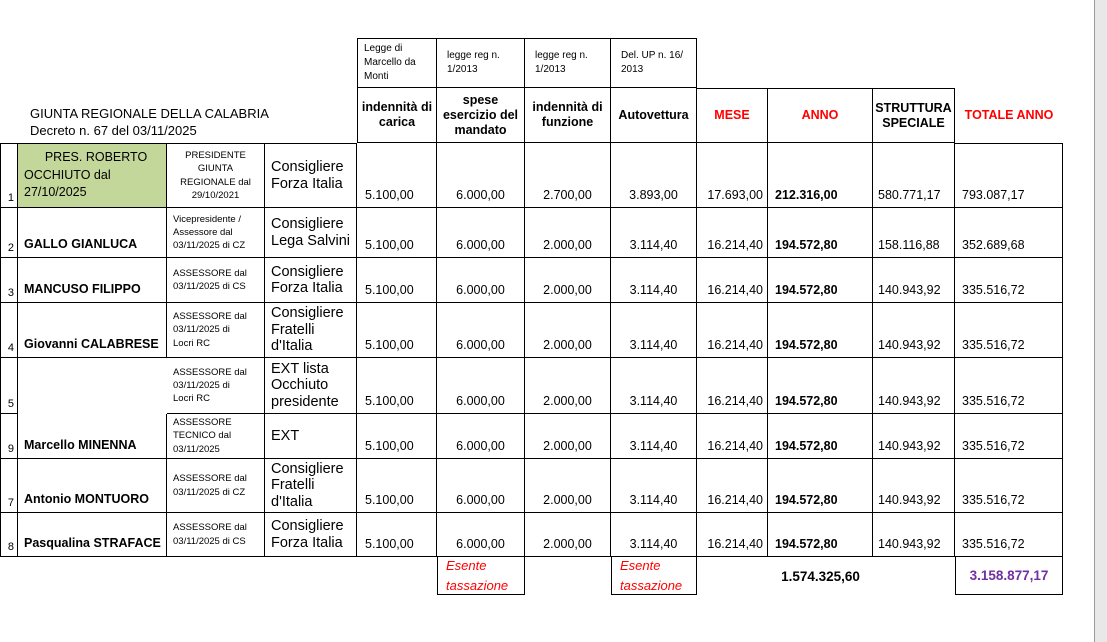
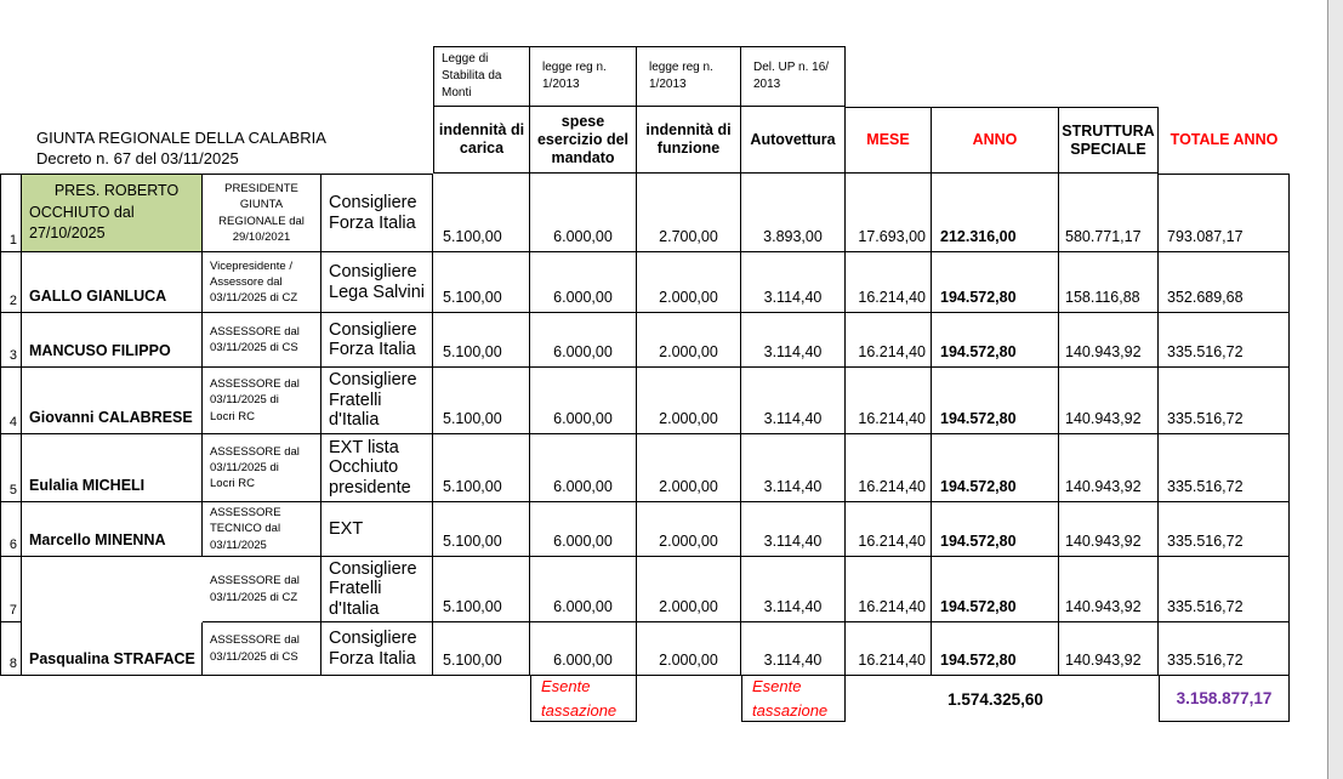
  GIUNTA REGIONALE DELLA CALABRIA
  Decreto n. 67 del 03/11/2025
- Legge di Marcello da Monti
+ Legge di Stabilita da Monti
  legge reg n. 1/2013
  legge reg n. 1/2013
  Del. UP n. 16/ 2013
  indennità di carica
  spese esercizio del mandato
  indennità di funzione
  Autovettura
  MESE
  ANNO
  STRUTTURA SPECIALE
  TOTALE ANNO
  1
  PRES. ROBERTO
  OCCHIUTO dal
  27/10/2025
  PRESIDENTE
  GIUNTA
  REGIONALE dal
  29/10/2021
  Consigliere
  Forza Italia
  5.100,00
  6.000,00
  2.700,00
  3.893,00
  17.693,00
  212.316,00
  580.771,17
  793.087,17
  2
  GALLO GIANLUCA
  Vicepresidente /
  Assessore dal
  03/11/2025 di CZ
  Consigliere
  Lega Salvini
  5.100,00
  6.000,00
  2.000,00
  3.114,40
  16.214,40
  194.572,80
  158.116,88
  352.689,68
  3
  MANCUSO FILIPPO
  ASSESSORE dal
  03/11/2025 di CS
  Consigliere
  Forza Italia
  5.100,00
  6.000,00
  2.000,00
  3.114,40
  16.214,40
  194.572,80
  140.943,92
  335.516,72
  4
  Giovanni CALABRESE
  ASSESSORE dal
  03/11/2025 di
  Locri RC
  Consigliere
  Fratelli
  d'Italia
  5.100,00
  6.000,00
  2.000,00
  3.114,40
  16.214,40
  194.572,80
  140.943,92
  335.516,72
  5
+ Eulalia MICHELI
  ASSESSORE dal
  03/11/2025 di
  Locri RC
  EXT lista
  Occhiuto
  presidente
  5.100,00
  6.000,00
  2.000,00
  3.114,40
  16.214,40
  194.572,80
  140.943,92
  335.516,72
- 9
+ 6
  Marcello MINENNA
  ASSESSORE
  TECNICO dal
  03/11/2025
  EXT
  5.100,00
  6.000,00
  2.000,00
  3.114,40
  16.214,40
  194.572,80
  140.943,92
  335.516,72
  7
- Antonio MONTUORO
  ASSESSORE dal
  03/11/2025 di CZ
  Consigliere
  Fratelli
  d'Italia
  5.100,00
  6.000,00
  2.000,00
  3.114,40
  16.214,40
  194.572,80
  140.943,92
  335.516,72
  8
  Pasqualina STRAFACE
  ASSESSORE dal
  03/11/2025 di CS
  Consigliere
  Forza Italia
  5.100,00
  6.000,00
  2.000,00
  3.114,40
  16.214,40
  194.572,80
  140.943,92
  335.516,72
  Esente
  tassazione
  Esente
  tassazione
  1.574.325,60
  3.158.877,17
